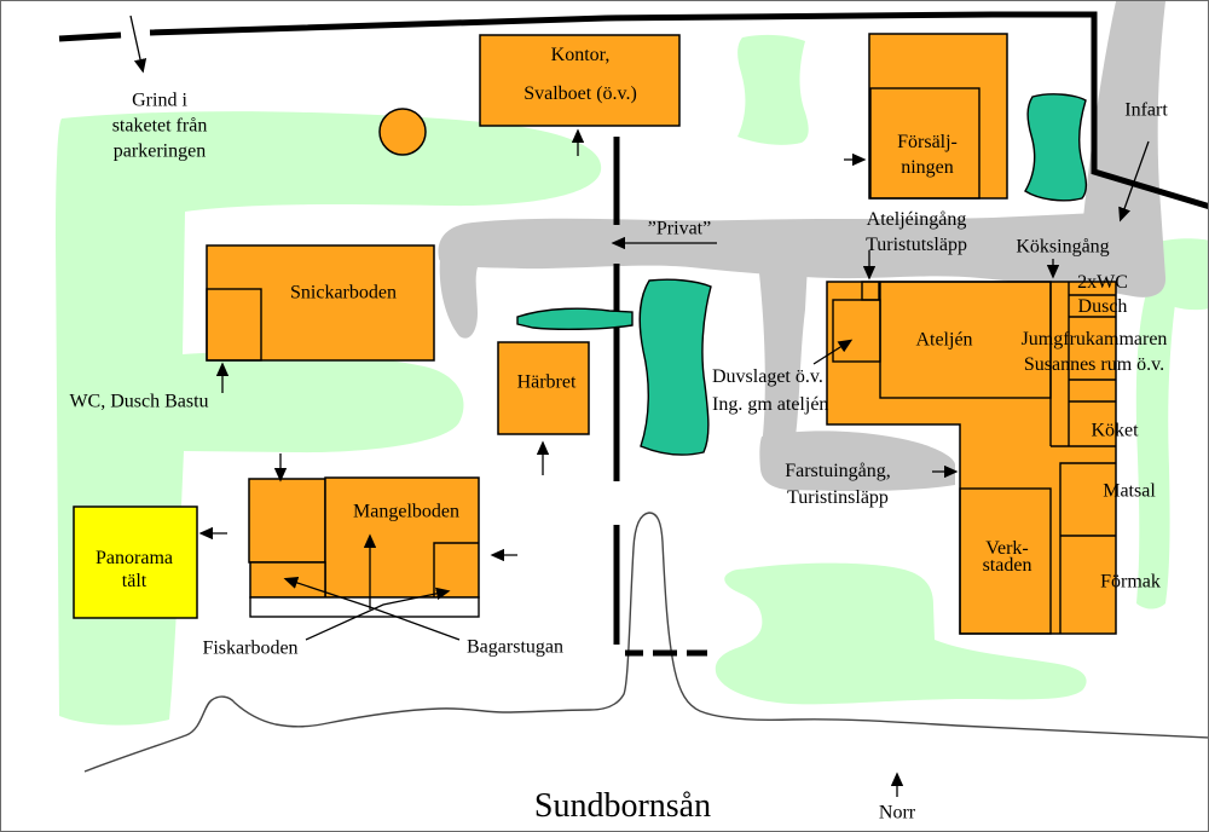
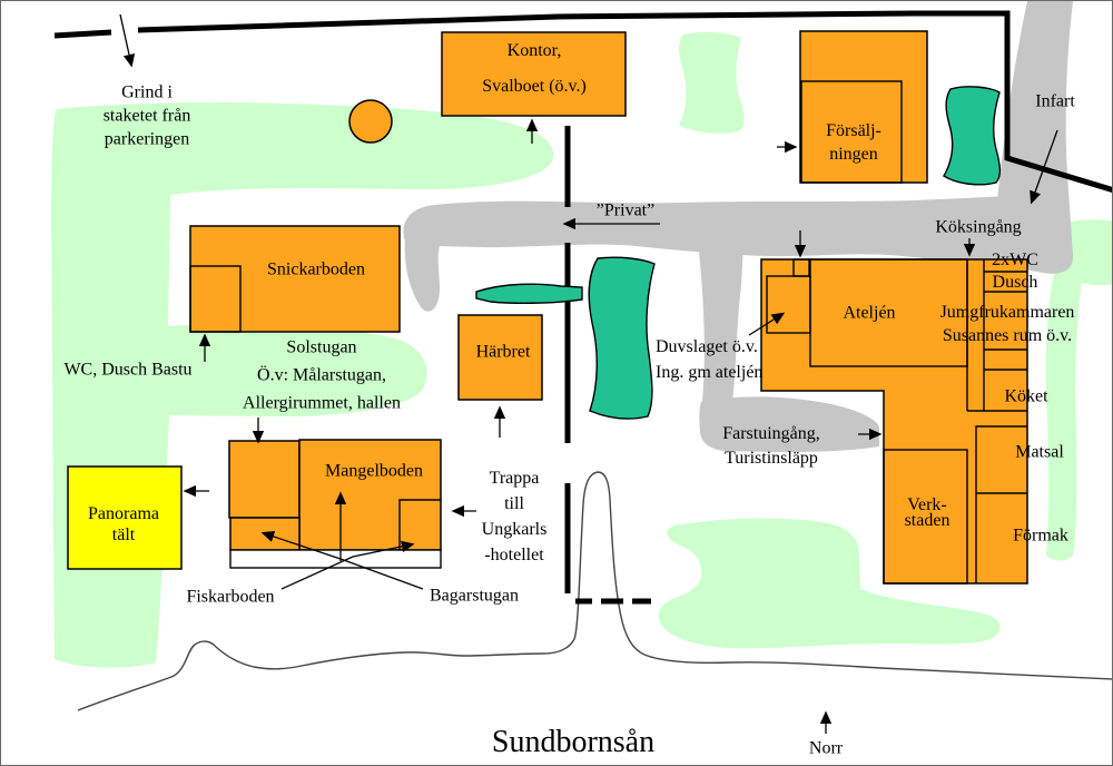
  Grind i
  staketet från
  parkeringen
  Kontor,
  Svalboet (ö.v.)
  Försälj-
  ningen
  Infart
- Ateljéingång
- Turistutsläpp
  Köksingång
  ”Privat”
  2xWC
  Dusch
  Jumgfrukammaren
  Susannes rum ö.v.
  Ateljén
  Snickarboden
  WC, Dusch Bastu
+ Solstugan
+ Ö.v: Målarstugan,
+ Allergirummet, hallen
  Duvslaget ö.v.
  Ing. gm ateljén
  Härbret
  Köket
  Matsal
  Förmak
  Verk-
  staden
  Farstuingång,
  Turistinsläpp
  Mangelboden
+ Trappa
+ till
+ Ungkarls
+ -hotellet
  Panorama
  tält
  Fiskarboden
  Bagarstugan
  Sundbornsån
  Norr
